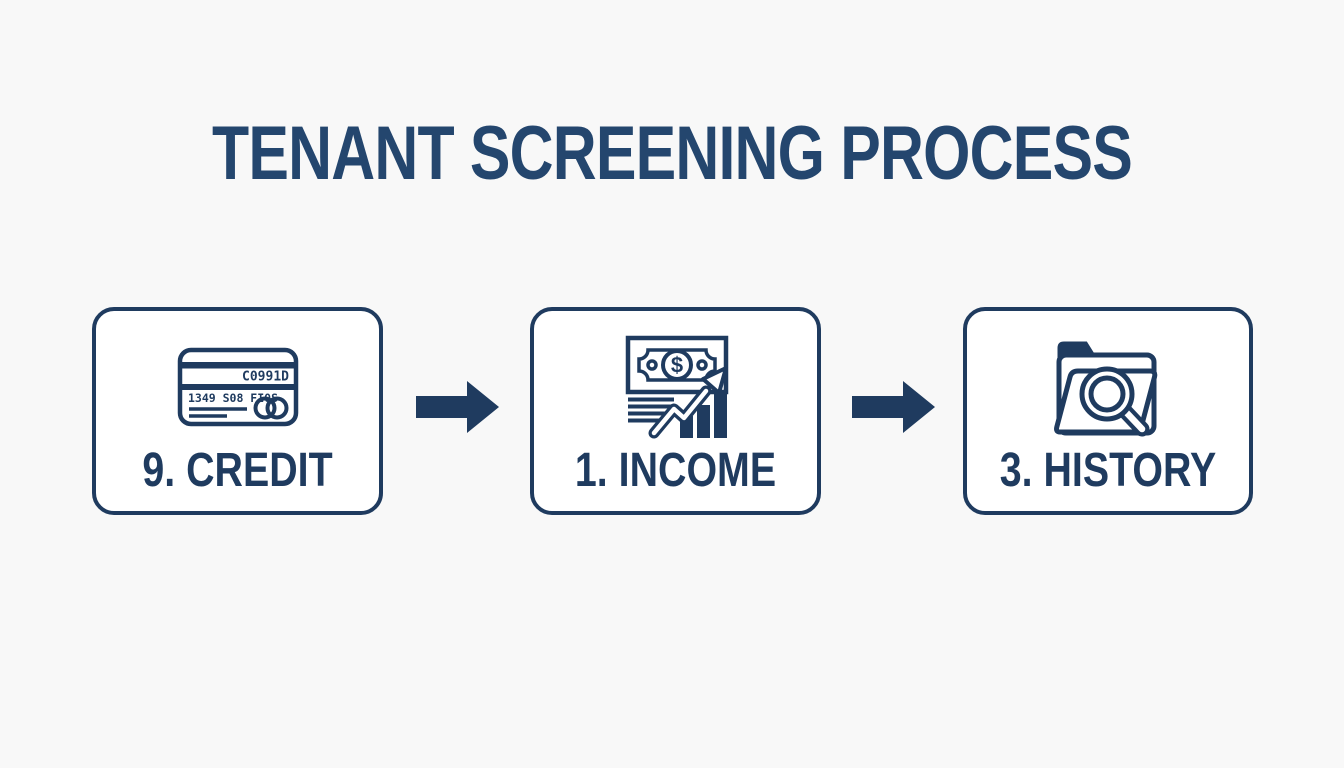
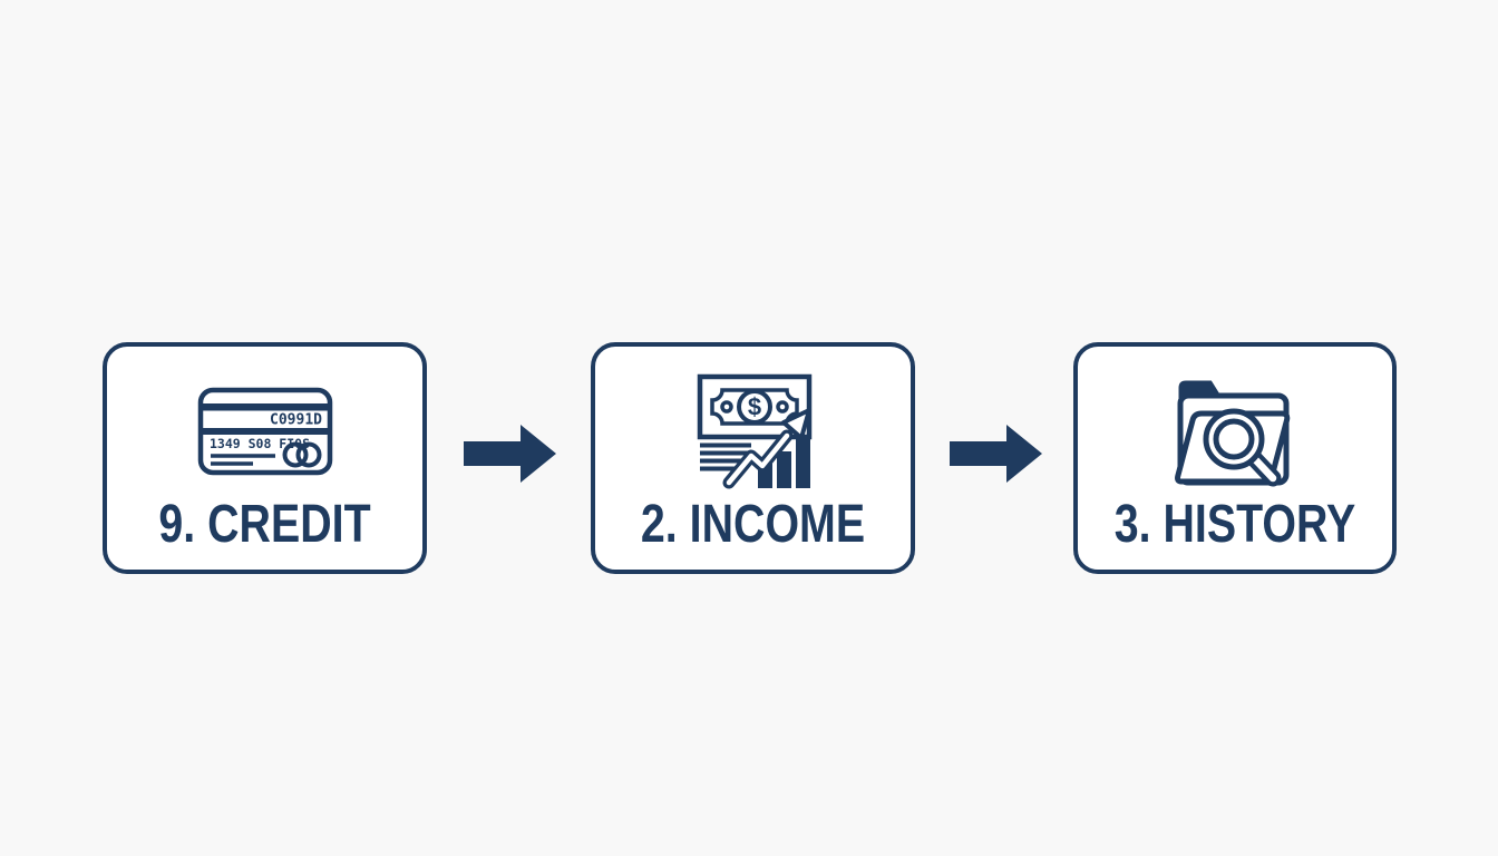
- TENANT SCREENING PROCESS
  C0991D
  1349 S08 F
  9. CREDIT
  $
- 1. INCOME
+ 2. INCOME
  3. HISTORY
